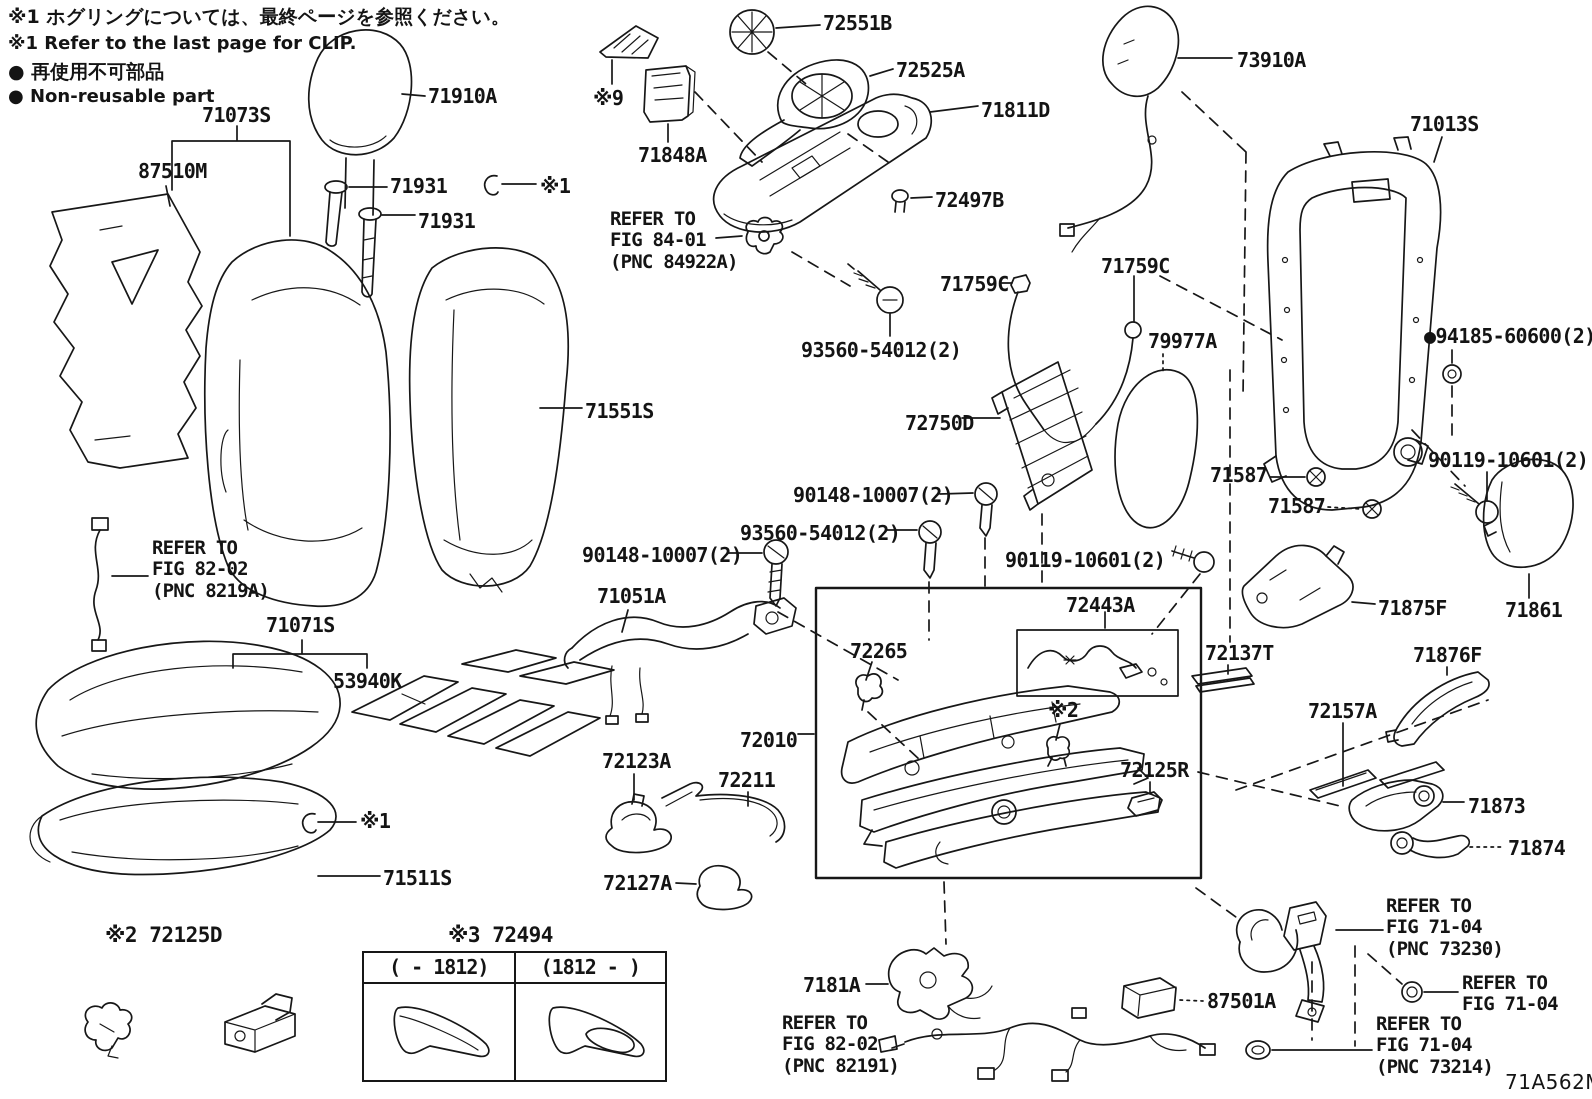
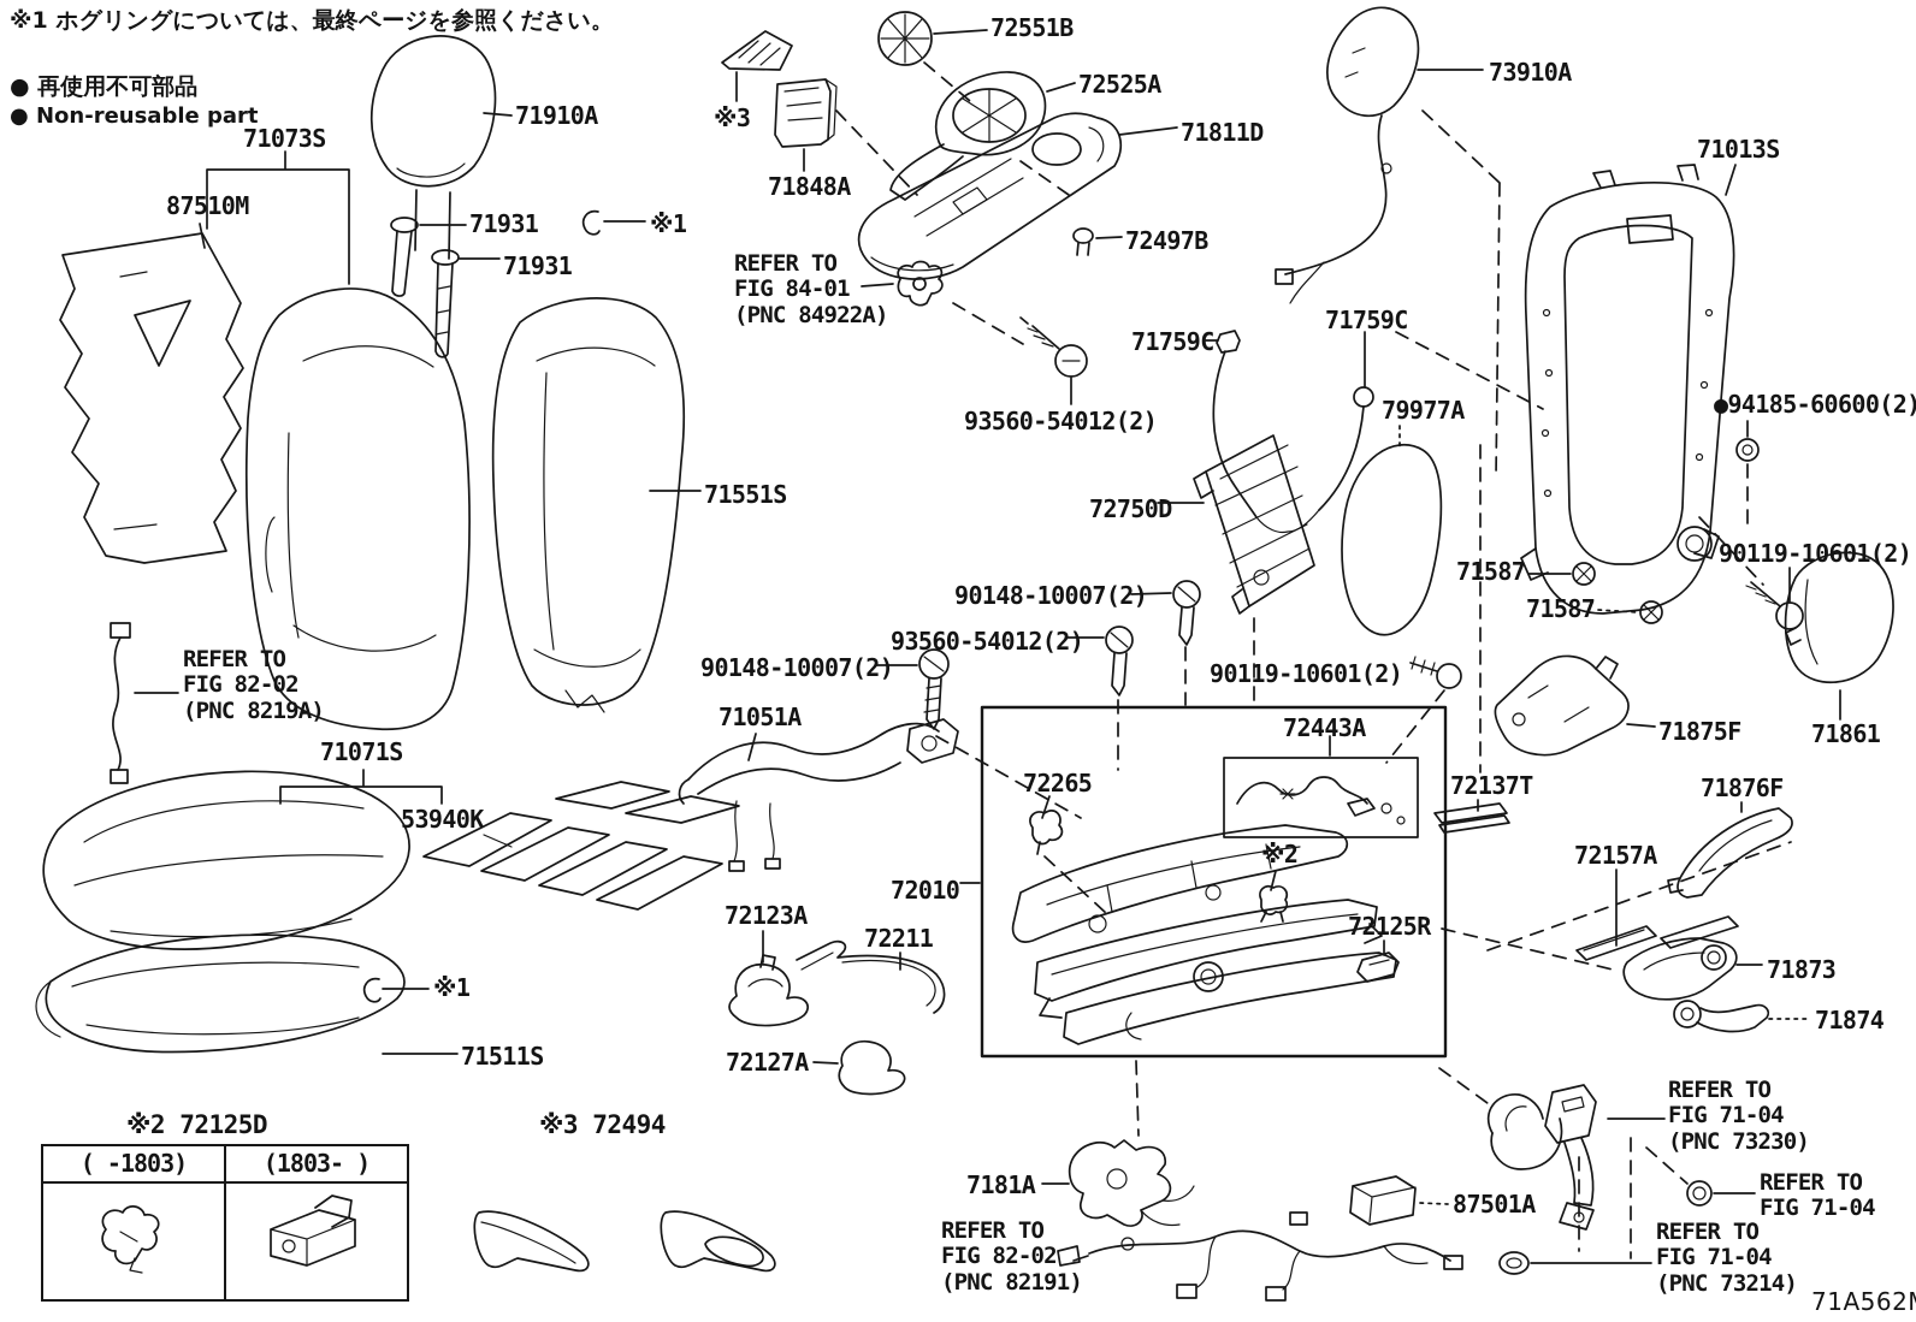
  ※1 ホグリングについては、最終ページを参照ください。
- ※1 Refer to the last page for CLIP.
  ● 再使用不可部品
  ● Non-reusable part
  71910A
  71073S
  87510M
  71931
  71931
  ※1
  71551S
  71071S
  53940K
  ※1
  71511S
- ※9
+ ※3
  71848A
  72551B
  72525A
  71811D
  72497B
  93560-54012(2)
  71759C
  71759C
  79977A
  72750D
  90148-10007(2)
  93560-54012(2)
  90148-10007(2)
  71051A
  90119-10601(2)
  72443A
  72265
  ※2
  72010
  72125R
  72123A
  72211
  72127A
  7181A
  87501A
  73910A
  71013S
  ●94185-60600(2)
  90119-10601(2)
  71587
  71587
  71875F
  71861
  72137T
  71876F
  72157A
  71873
  71874
  REFER TO
  FIG 84-01
  (PNC 84922A)
  REFER TO
  FIG 82-02
  (PNC 8219A)
  REFER TO
  FIG 82-02
  (PNC 82191)
  REFER TO
  FIG 71-04
  (PNC 73230)
  REFER TO
  FIG 71-04
  REFER TO
  FIG 71-04
  (PNC 73214)
  ※2 72125D
+ ( -1803)
+ (1803- )
  ※3 72494
- ( - 1812)
- (1812 - )
  71A562
